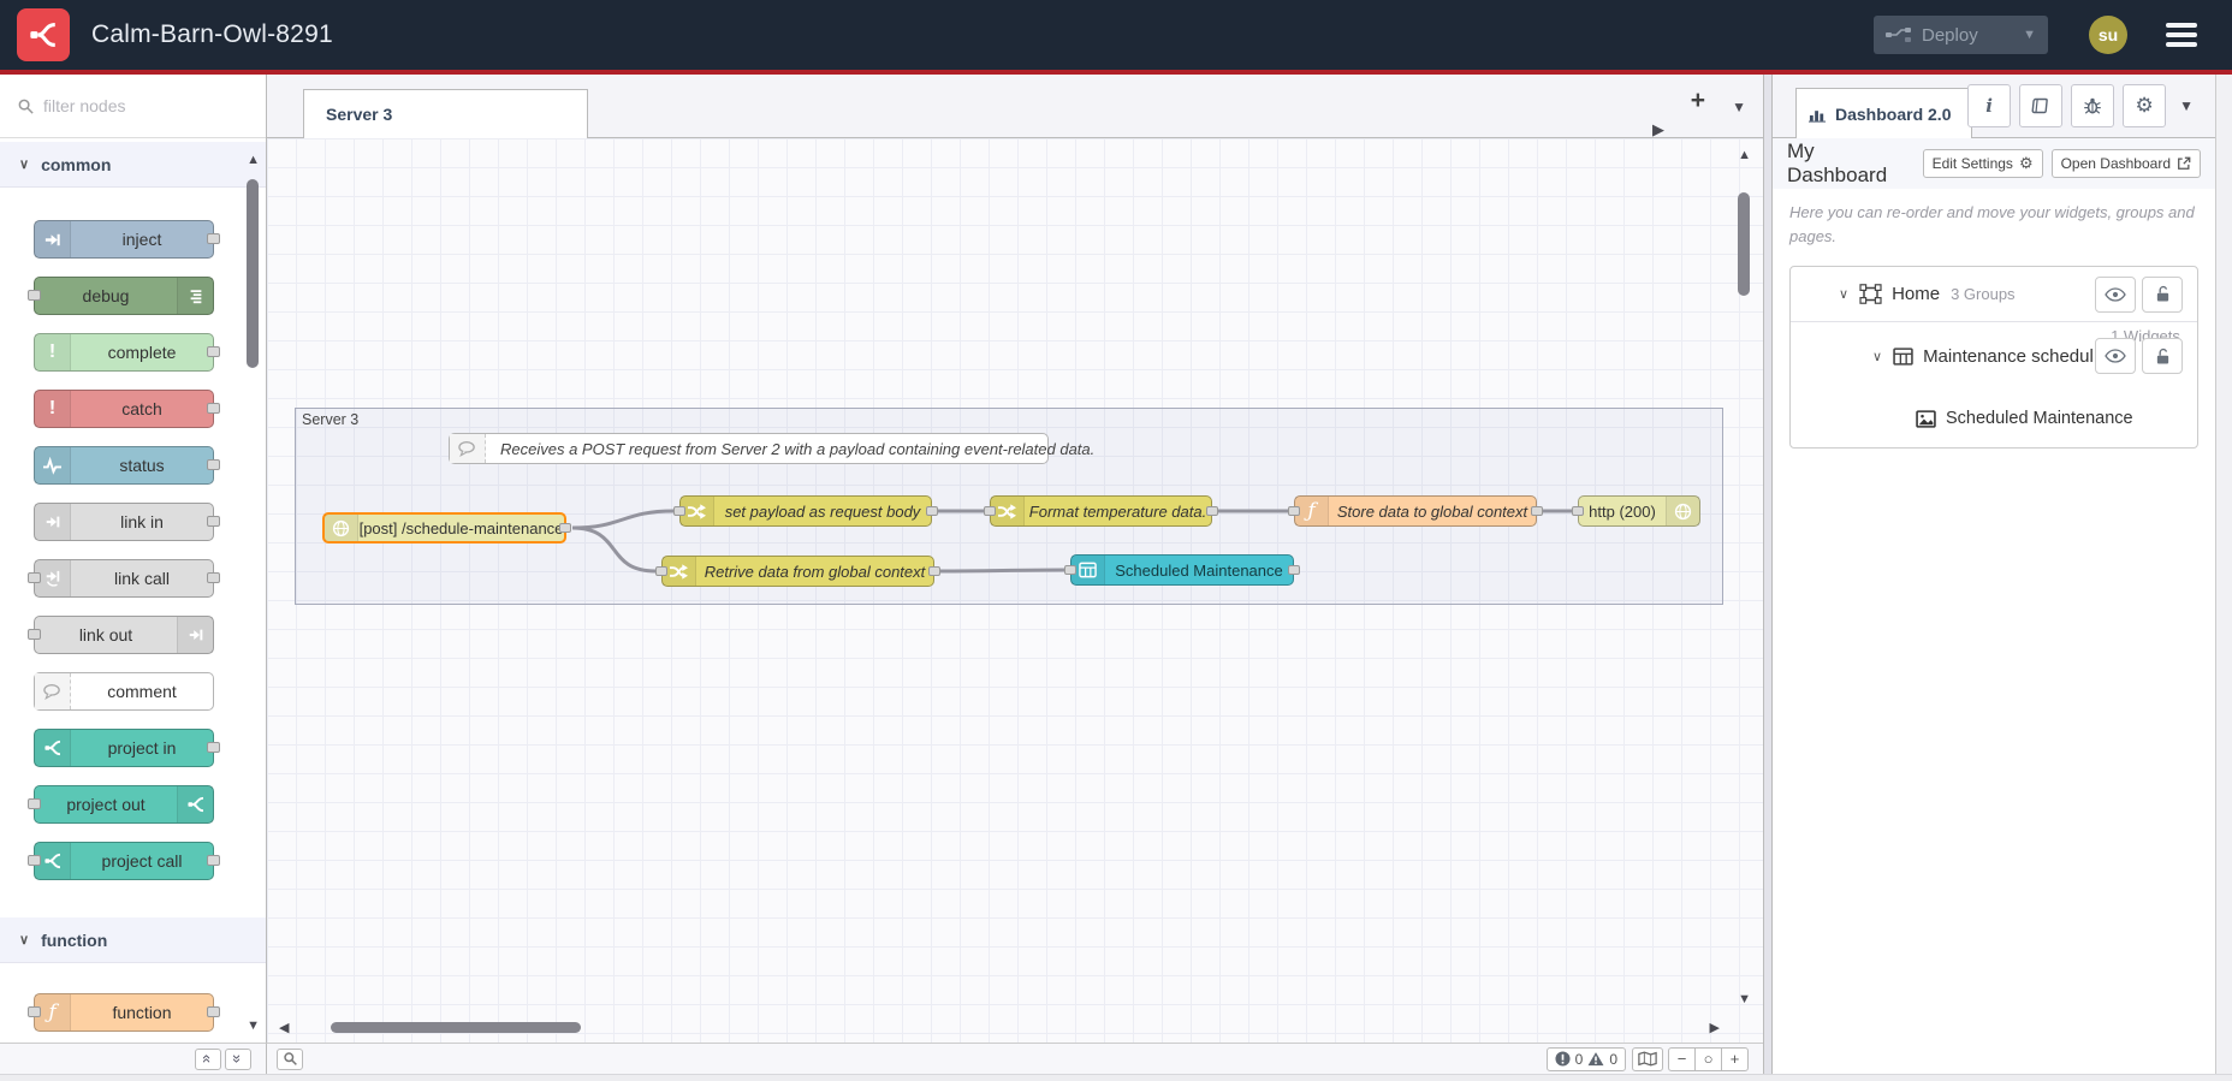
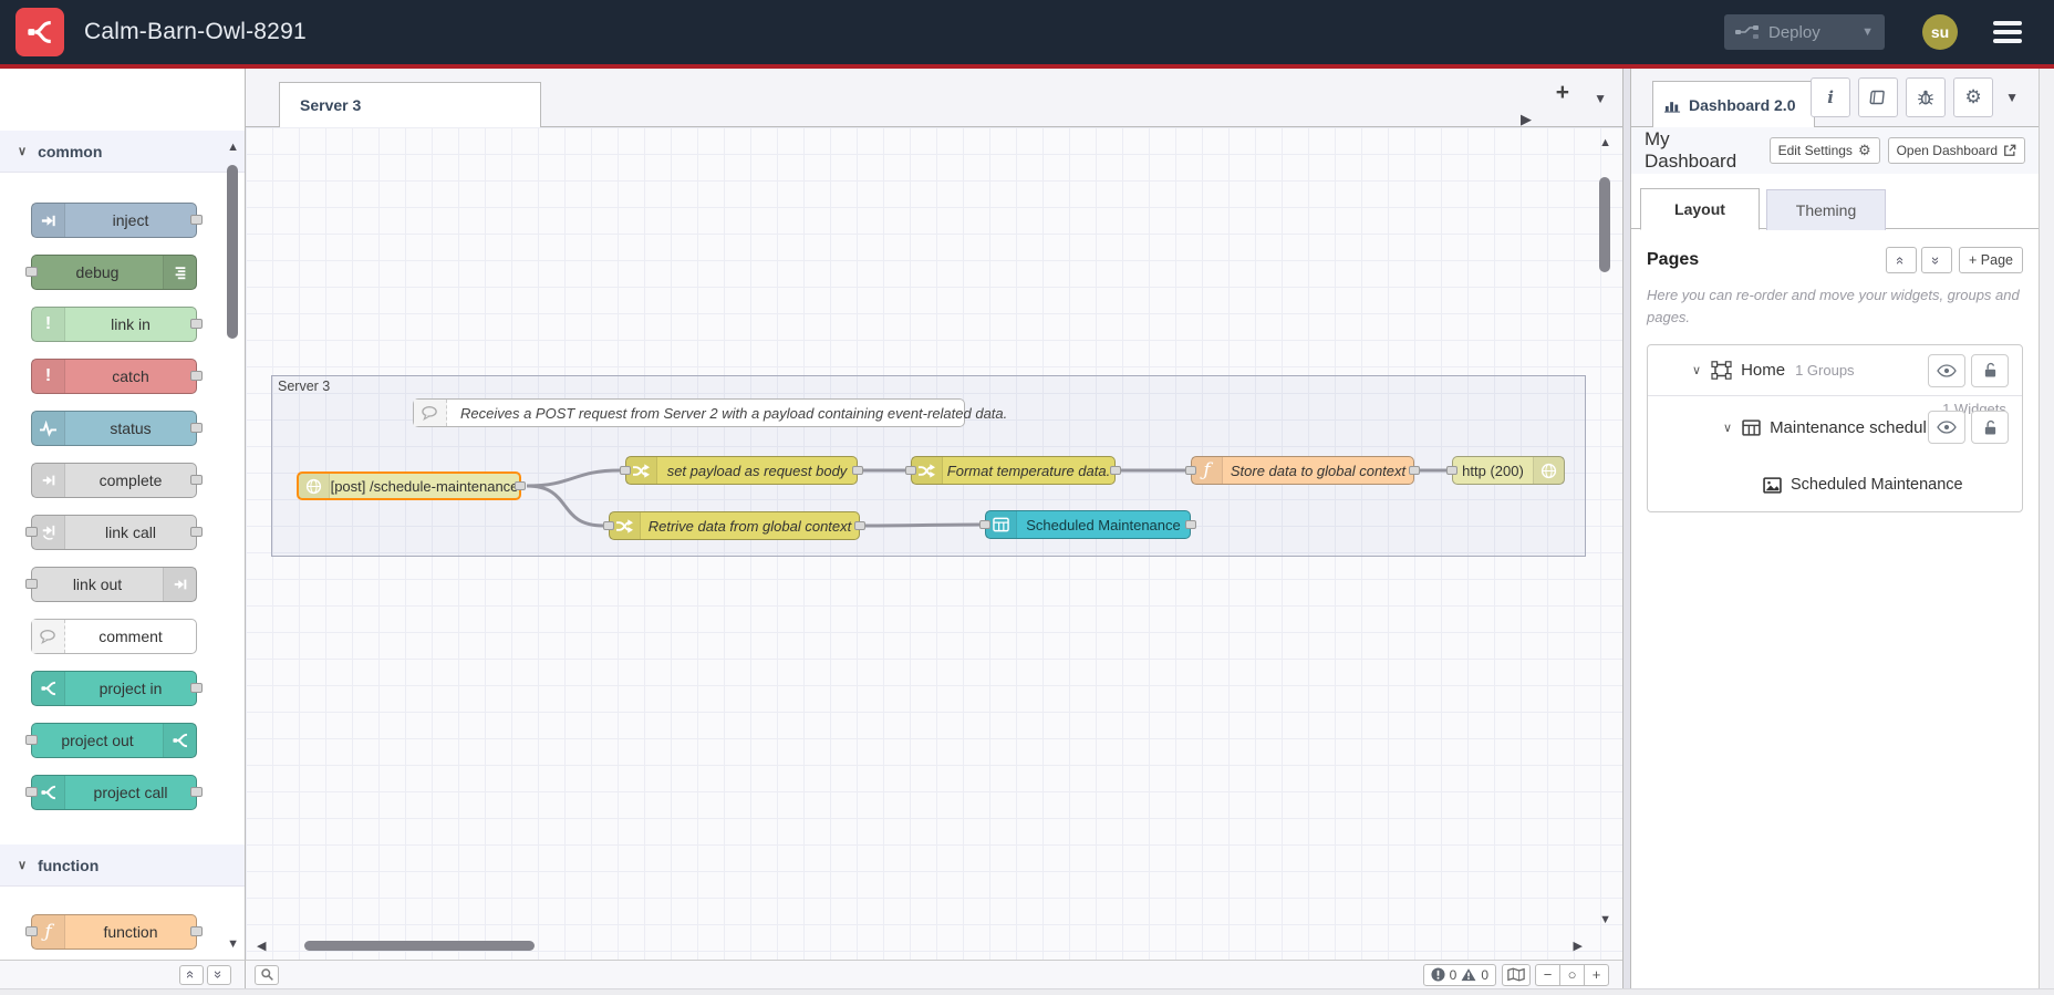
  Calm-Barn-Owl-8291
  Deploy
  ▼
  su
- filter nodes
  ∨
  common
  inject
  debug
  !
- complete
+ link in
  !
  catch
  status
- link in
+ complete
  link call
  link out
  comment
  project in
  project out
  project call
  ∨
  function
  ƒ
  function
  ▲
  ▼
  Server 3
  ▶
  +
  ▼
  Server 3
  Receives a POST request from Server 2 with a payload containing event-related data.
  [post] /schedule-maintenanc
  set payload as request body
  Format temperature data.
  ƒ
  Store data to global context
  http (200)
  Retrive data from global context
  Scheduled Maintenance
  ▲
  ▼
  ◀
  ▶
  0
  0
  −
  ○
  +
  Dashboard 2.0
  i
  ⚙
  ▼
  My Dashboard
  Edit Settings
  ⚙
  Open Dashboard
+ Layout
+ Theming
+ Pages
+ + Page
  Here you can re-order and move your widgets, groups and pages.
  ∨
  Home
- 3 Groups
+ 1 Groups
  ∨
  Maintenance schedul
  1 Widgets
  Scheduled Maintenance
